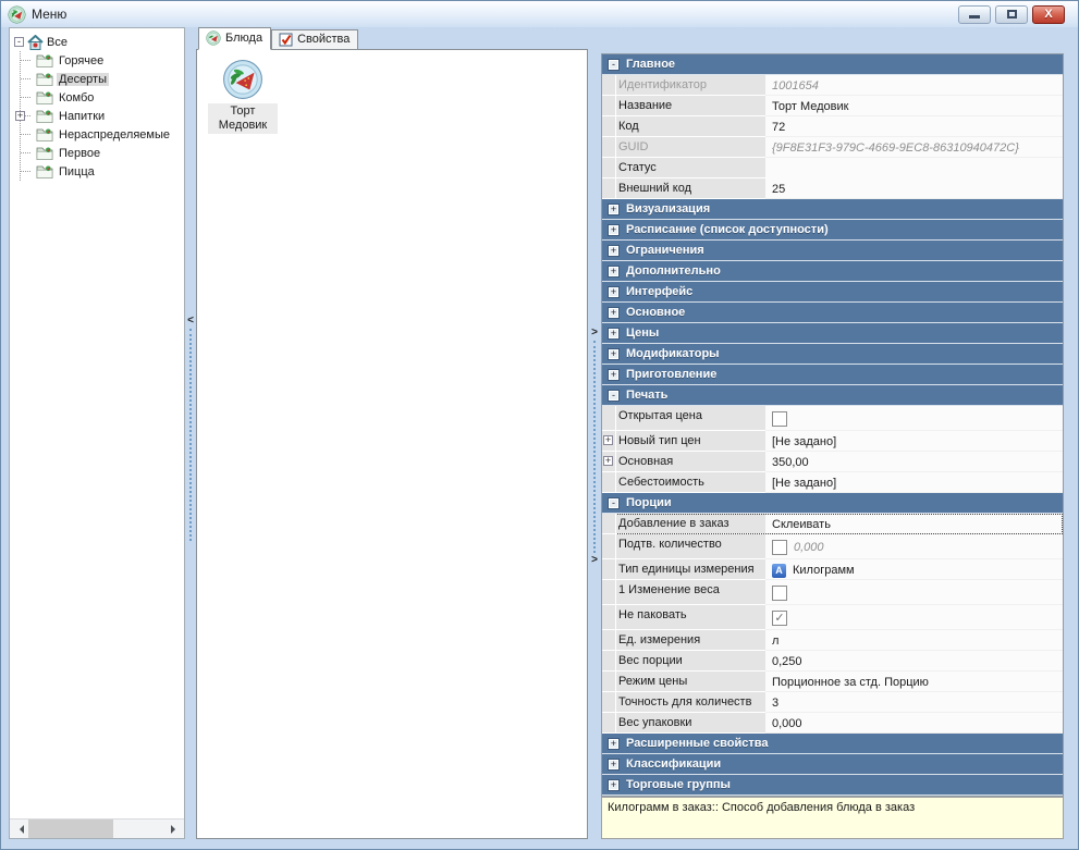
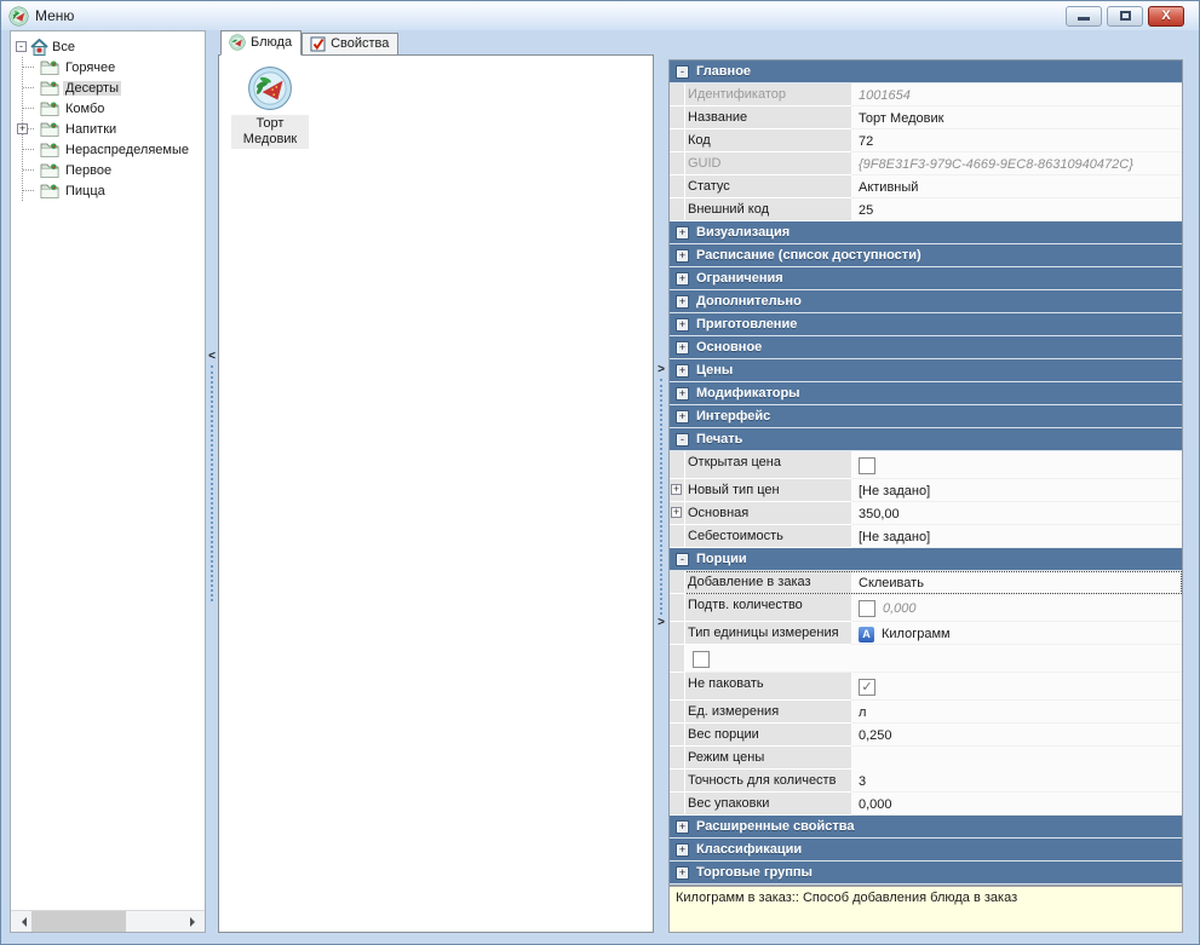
  Меню
  X
  -
  Все
  Горячее
  Десерты
  Комбо
  +
  Напитки
  Нераспределяемые
  Первое
  Пицца
  <
  Блюда
  Свойства
  Торт Медовик
  >
  >
  -
  Главное
  Идентификатор
  1001654
  Название
  Торт Медовик
  Код
  72
  GUID
  {9F8E31F3-979C-4669-9EC8-86310940472C}
  Статус
+ Активный
  Внешний код
  25
  +
  Визуализация
  +
  Расписание (список доступности)
  +
  Ограничения
  +
  Дополнительно
  +
- Интерфейс
+ Приготовление
  +
  Основное
  +
  Цены
  +
  Модификаторы
  +
- Приготовление
+ Интерфейс
  -
  Печать
  Открытая цена
  +
  Новый тип цен
  [Не задано]
  +
  Основная
  350,00
  Себестоимость
  [Не задано]
  -
  Порции
  Добавление в заказ
  Склеивать
  Подтв. количество
  0,000
  Тип единицы измерения
  A
  Килограмм
- 1 Изменение веса
  Не паковать
  ✓
  Ед. измерения
  л
  Вес порции
  0,250
  Режим цены
- Порционное за стд. Порцию
  Точность для количеств
  3
  Вес упаковки
  0,000
  +
  Расширенные свойства
  +
  Классификации
  +
  Торговые группы
  Килограмм в заказ:: Способ добавления блюда в заказ
